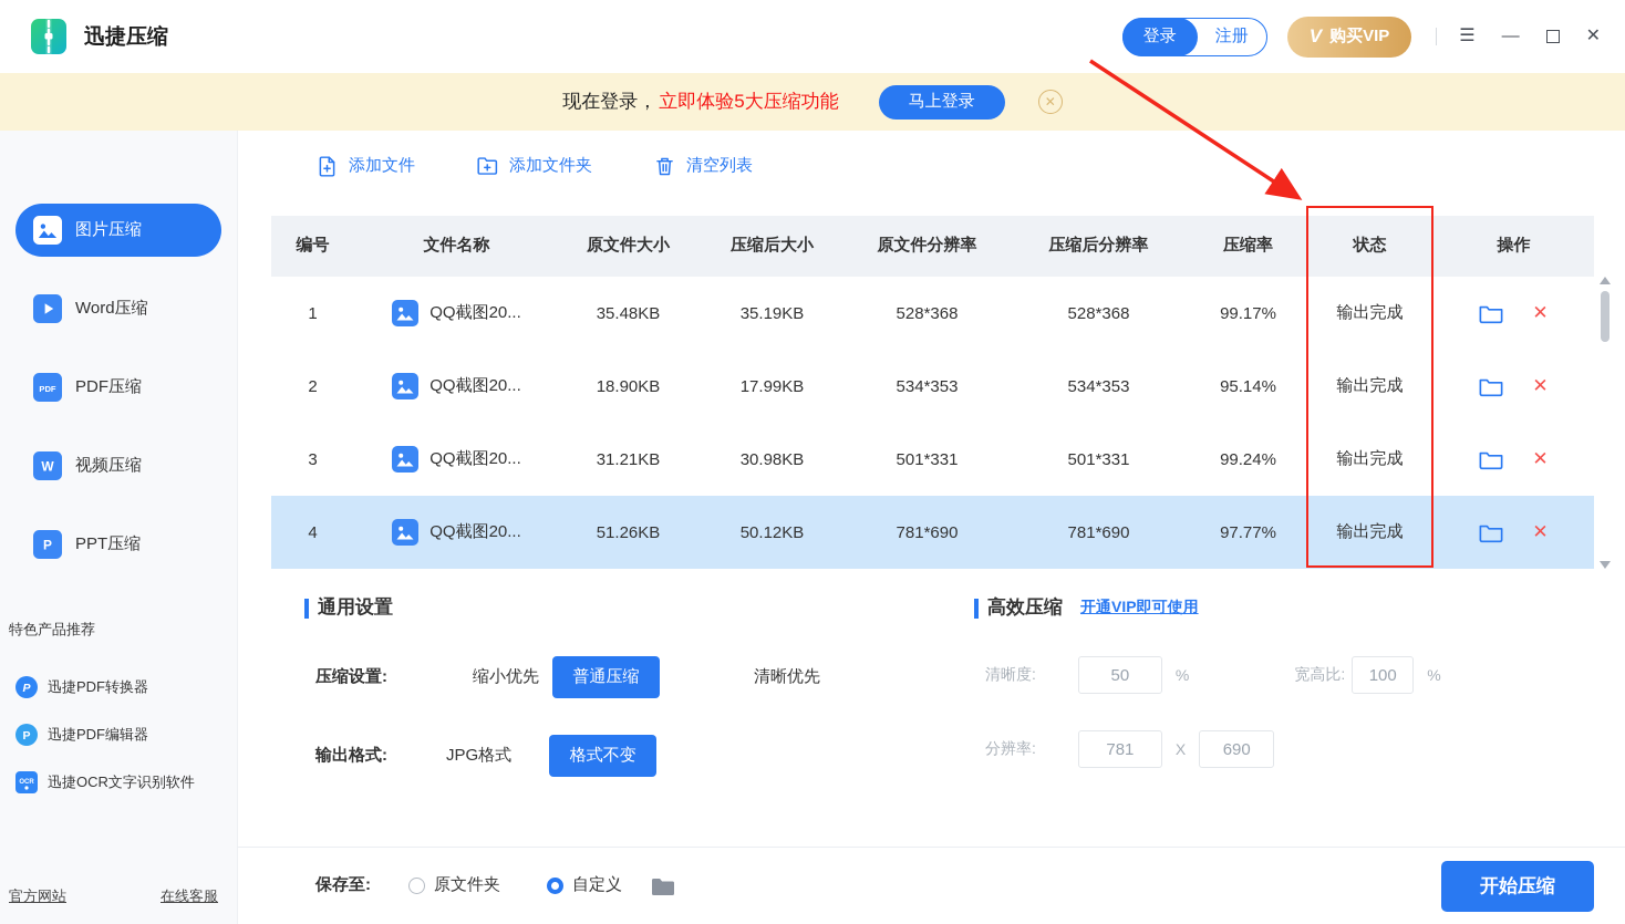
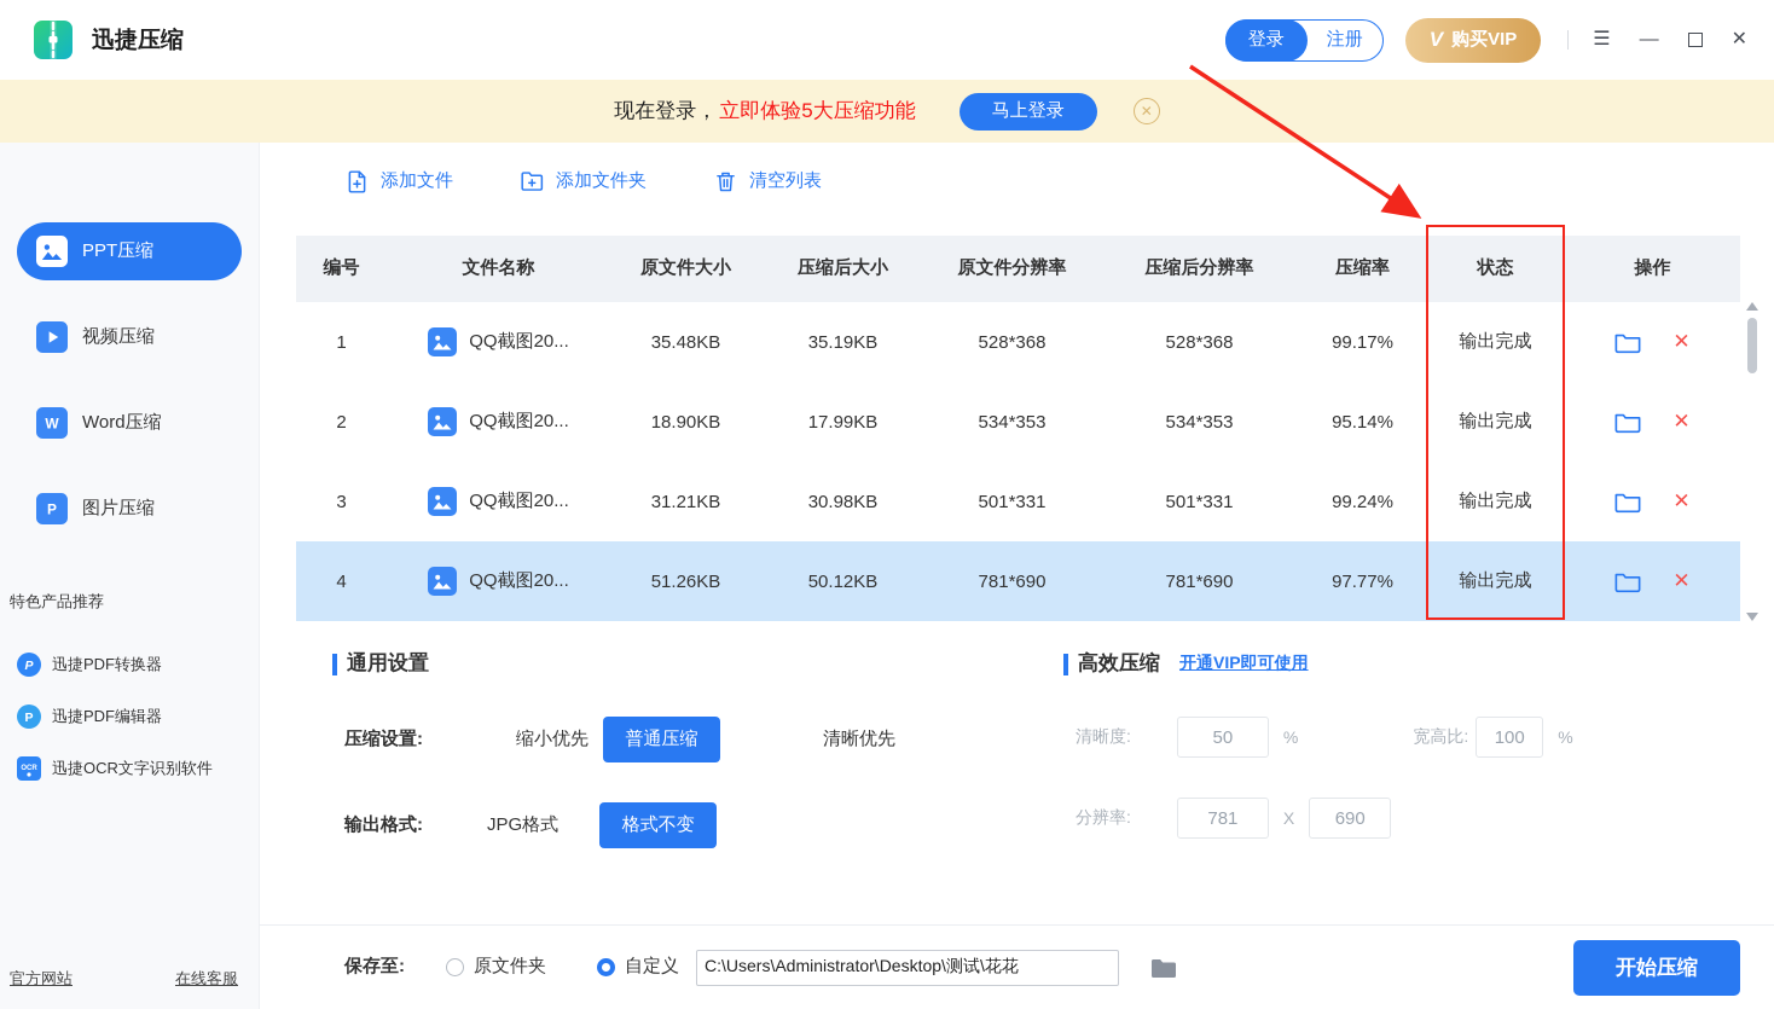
  迅捷压缩
  登录
  注册
  V
  购买VIP
  ☰
  —
  ✕
  现在登录，
  立即体验5大压缩功能
  马上登录
  ✕
- 图片压缩
+ PPT压缩
- Word压缩
+ 视频压缩
- PDF
- PDF压缩
  W
- 视频压缩
+ Word压缩
  P
- PPT压缩
+ 图片压缩
  特色产品推荐
  P
  迅捷PDF转换器
  P
  迅捷PDF编辑器
  迅捷OCR文字识别软件
  官方网站
  在线客服
  添加文件
  添加文件夹
  清空列表
  编号
  文件名称
  原文件大小
  压缩后大小
  原文件分辨率
  压缩后分辨率
  压缩率
  状态
  操作
  1
  QQ截图20...
  35.48KB
  35.19KB
  528*368
  528*368
  99.17%
  输出完成
  ✕
  2
  QQ截图20...
  18.90KB
  17.99KB
  534*353
  534*353
  95.14%
  输出完成
  ✕
  3
  QQ截图20...
  31.21KB
  30.98KB
  501*331
  501*331
  99.24%
  输出完成
  ✕
  4
  QQ截图20...
  51.26KB
  50.12KB
  781*690
  781*690
  97.77%
  输出完成
  ✕
  通用设置
  压缩设置:
  缩小优先
  普通压缩
  清晰优先
  输出格式:
  JPG格式
  格式不变
  高效压缩
  开通VIP即可使用
  清晰度:
  50
  %
  宽高比:
  100
  %
  分辨率:
  781
  X
  690
  保存至:
  原文件夹
  自定义
+ C:\Users\Administrator\Desktop\测试\花花
  开始压缩
